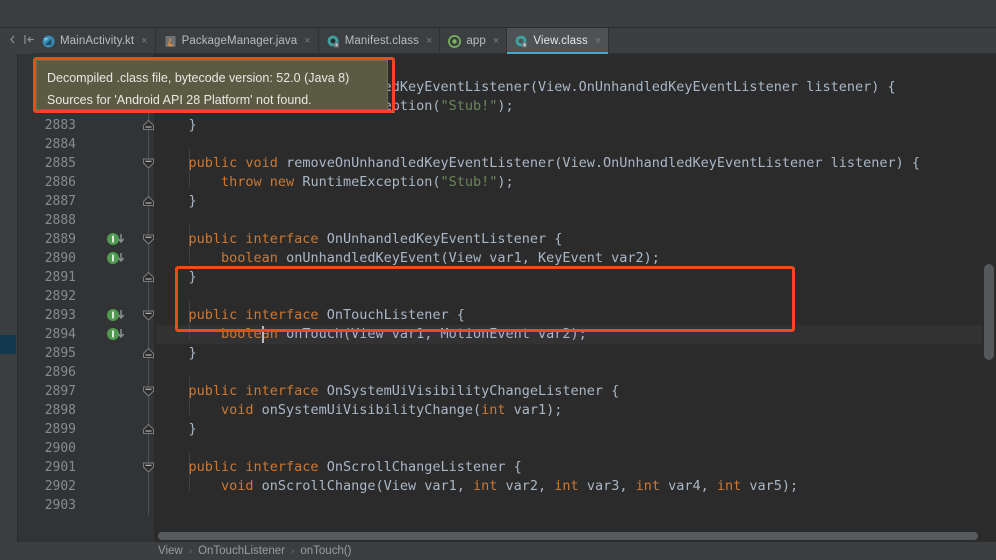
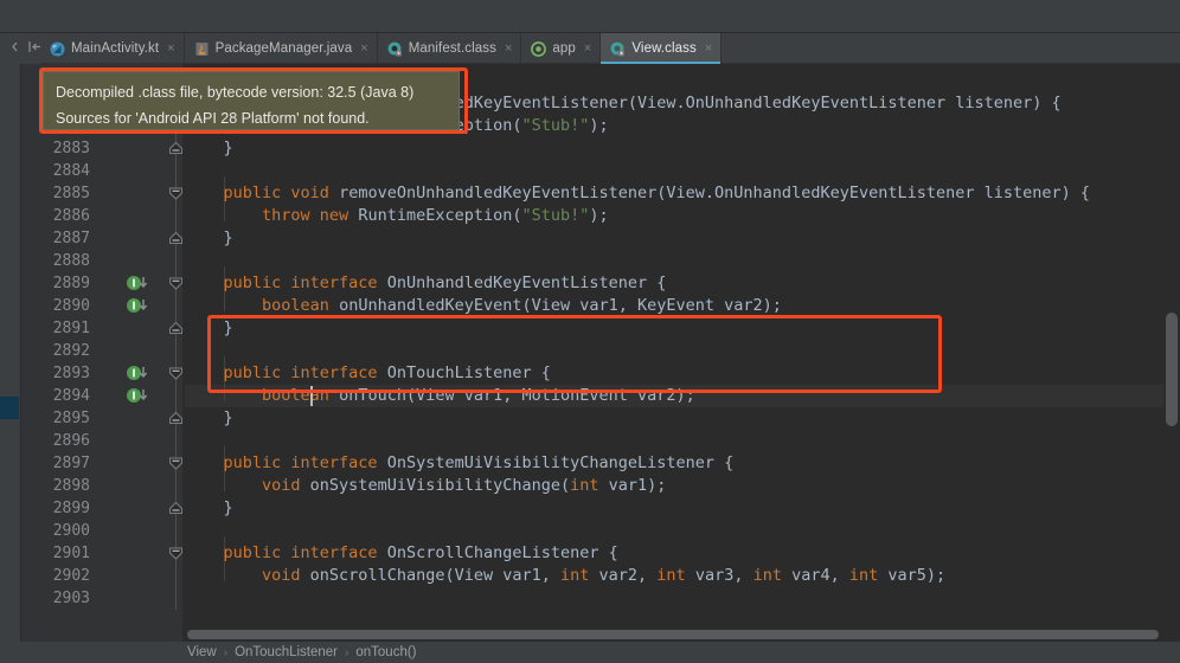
  MainActivity.kt
  ×
  PackageManager.java
  ×
  Manifest.class
  ×
  app
  ×
  View.class
  ×
  2883
  2884
  2885
  2886
  2887
  2888
  2889
  2890
  2891
  2892
  2893
  2894
  2895
  2896
  2897
  2898
  2899
  2900
  2901
  2902
  2903
  dKeyEventListener(View.OnUnhandledKeyEventListener listener) {
  }
  public void removeOnUnhandledKeyEventListener(View.OnUnhandledKeyEventListener listener) {
  throw new RuntimeException("Stub!");
  }
  public interface OnUnhandledKeyEventListener {
  boolean onUnhandledKeyEvent(View var1, KeyEvent var2);
  }
  public interface OnTouchListener {
  boolean onTouch(View var1, MotionEvent var2);
  }
  public interface OnSystemUiVisibilityChangeListener {
  void onSystemUiVisibilityChange(int var1);
  }
  public interface OnScrollChangeListener {
  void onScrollChange(View var1, int var2, int var3, int var4, int var5);
- Decompiled .class file, bytecode version: 52.0 (Java 8)
+ Decompiled .class file, bytecode version: 32.5 (Java 8)
  Sources for 'Android API 28 Platform' not found.
  View
  ›
  OnTouchListener
  ›
  onTouch()
